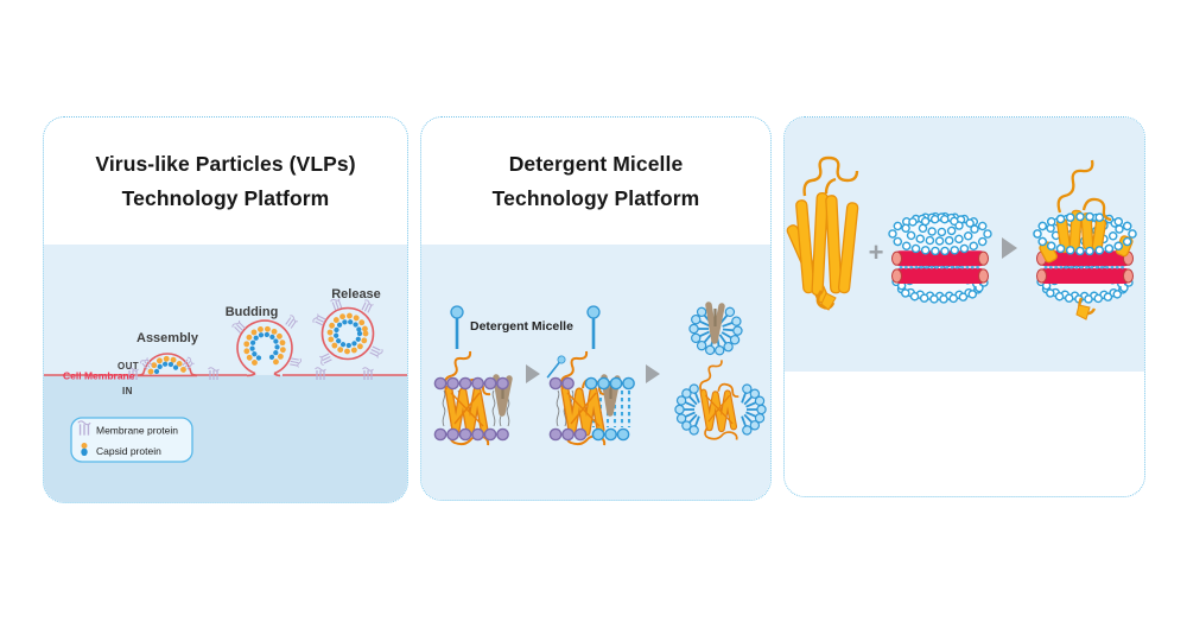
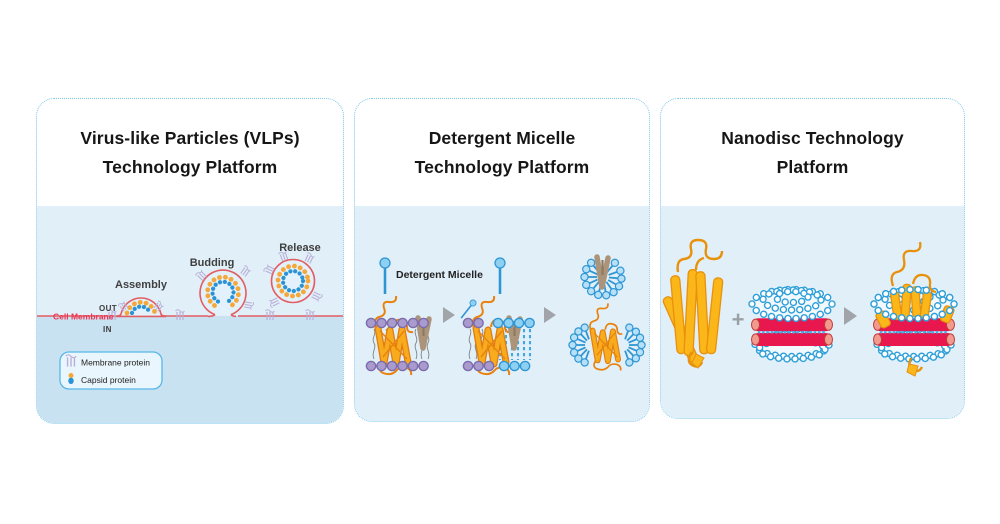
  Virus-like Particles (VLPs)
  Technology Platform
  Assembly
  Budding
  Release
  OUT
  Cell Membrane
  IN
  Membrane protein
  Capsid protein
  Detergent Micelle
  Technology Platform
  Detergent Micelle
+ Nanodisc Technology
+ Platform
  +
